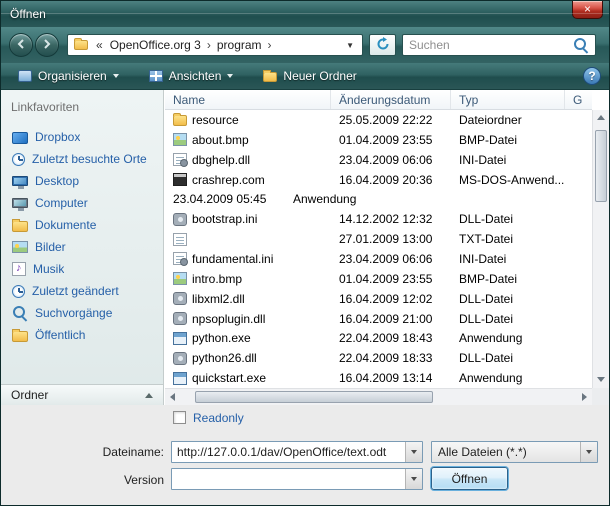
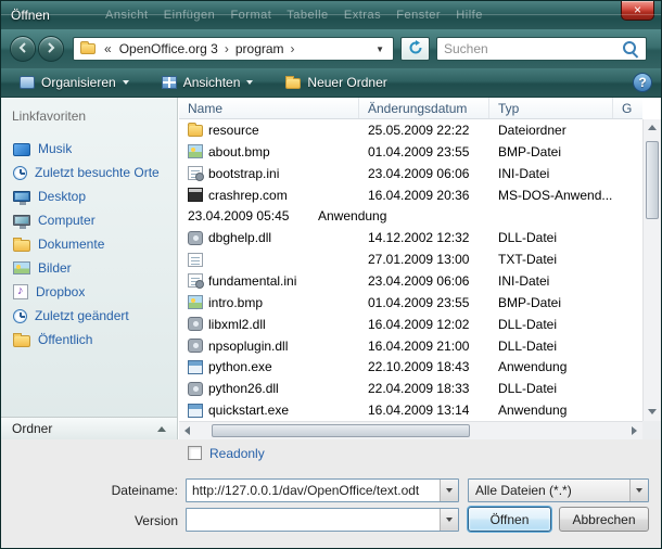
  Öffnen
+ Ansicht Einfügen Format Tabelle Extras Fenster Hilfe
  ×
  «
  OpenOffice.org 3
  ›
  program
  ›
  ▼
  Suchen
  Organisieren
  Ansichten
  Neuer Ordner
  ?
  Linkfavoriten
- Dropbox
+ Musik
  Zuletzt besuchte Orte
  Desktop
  Computer
  Dokumente
  Bilder
- Musik
+ Dropbox
  Zuletzt geändert
- Suchvorgänge
  Öffentlich
  Ordner
  Name
  Änderungsdatum
  Typ
  G
  resource
  25.05.2009 22:22
  Dateiordner
  about.bmp
  01.04.2009 23:55
  BMP-Datei
- dbghelp.dll
+ bootstrap.ini
  23.04.2009 06:06
  INI-Datei
  crashrep.com
  16.04.2009 20:36
  MS-DOS-Anwend...
  23.04.2009 05:45
  Anwendung
- bootstrap.ini
+ dbghelp.dll
  14.12.2002 12:32
  DLL-Datei
  27.01.2009 13:00
  TXT-Datei
  fundamental.ini
  23.04.2009 06:06
  INI-Datei
  intro.bmp
  01.04.2009 23:55
  BMP-Datei
  libxml2.dll
  16.04.2009 12:02
  DLL-Datei
  npsoplugin.dll
  16.04.2009 21:00
  DLL-Datei
  python.exe
- 22.04.2009 18:43
+ 22.10.2009 18:43
  Anwendung
  python26.dll
  22.04.2009 18:33
  DLL-Datei
  quickstart.exe
  16.04.2009 13:14
  Anwendung
  Readonly
  Dateiname:
  http://127.0.0.1/dav/OpenOffice/text.odt
  Alle Dateien (*.*)
  Version
  Öffnen
+ Abbrechen
